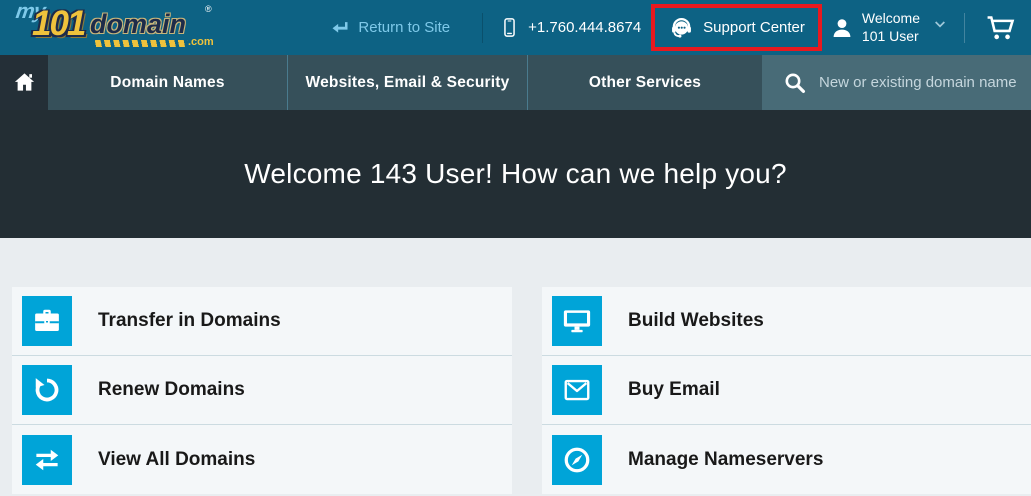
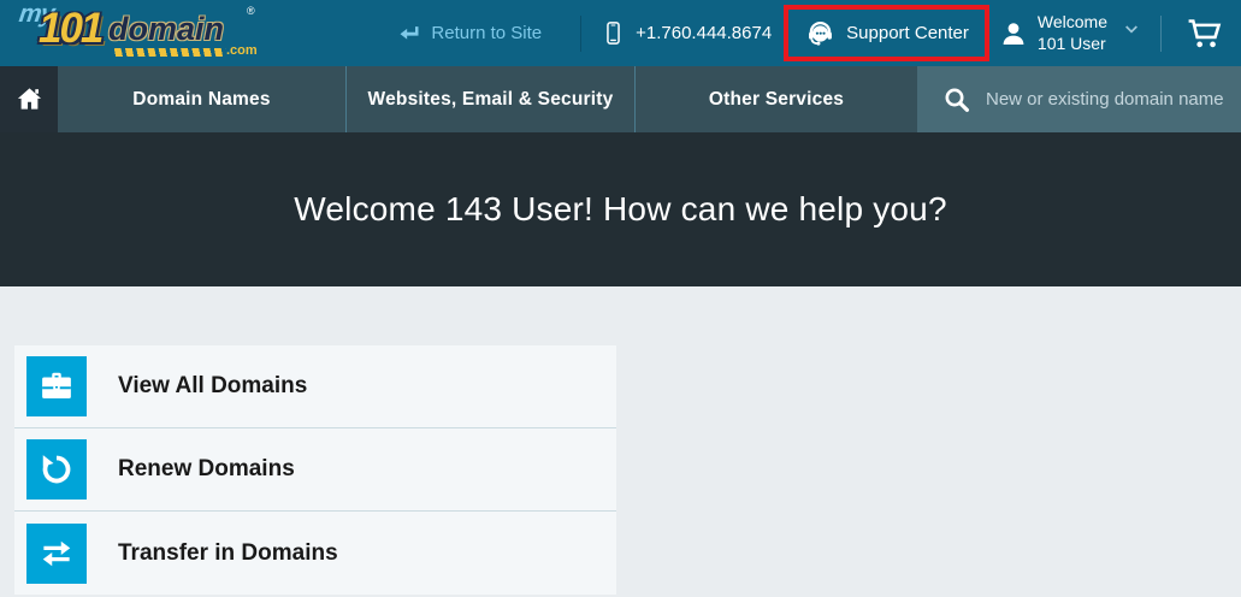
  101
  domain
  ®
  .com
  Return to Site
  +1.760.444.8674
  Support Center
  Welcome
  101 User
  Domain Names
  Websites, Email & Security
  Other Services
  New or existing domain name
  Welcome 143 User! How can we help you?
- Transfer in Domains
+ View All Domains
  Renew Domains
- View All Domains
+ Transfer in Domains
- Build Websites
- Buy Email
- Manage Nameservers
